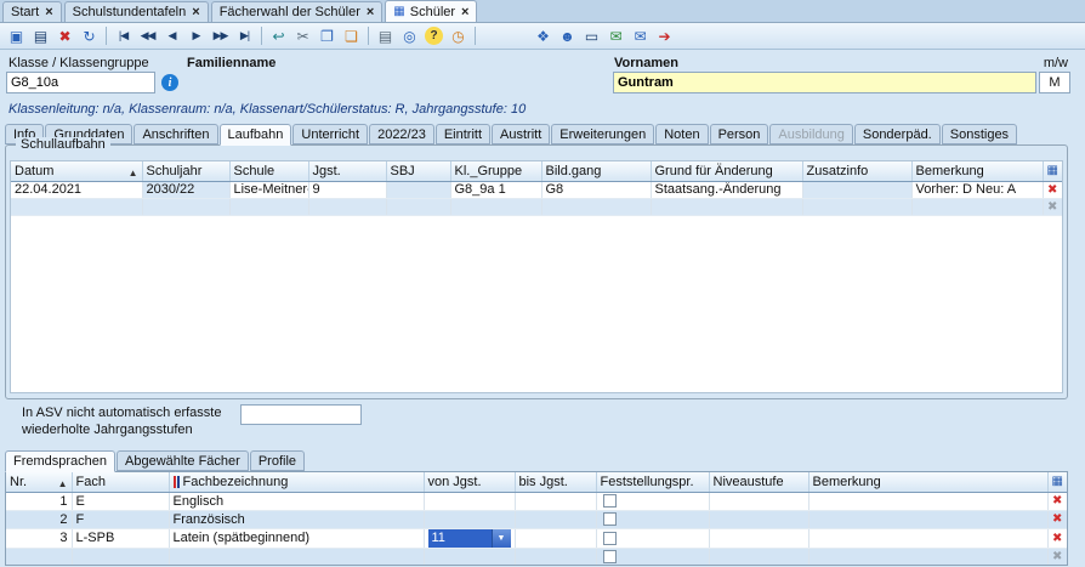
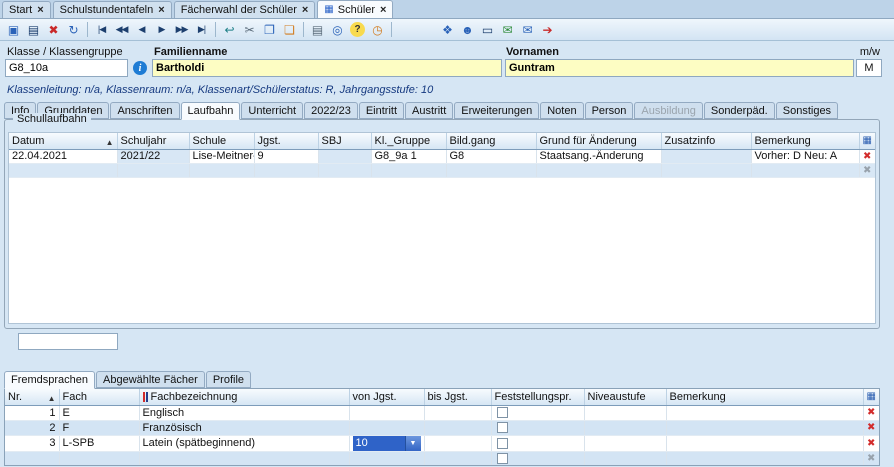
  Start
  ×
  Schulstundentafeln
  ×
  Fächerwahl der Schüler
  ×
  ▦
  Schüler
  ×
  ▣
  ▤
  ✖
  ↻
  |◀
  ◀◀
  ◀
  ▶
  ▶▶
  ▶|
  ↩
  ✂
  ❐
  ❏
  ▤
  ◎
  ?
  ◷
  ❖
  ☻
  ▭
  ✉
  ✉
  ➔
  Klasse / Klassengruppe
  G8_10a
  i
  Familienname
+ Bartholdi
  Vornamen
  Guntram
  m/w
  M
  Klassenleitung: n/a, Klassenraum: n/a, Klassenart/Schülerstatus: R, Jahrgangsstufe: 10
  Info
  Grunddaten
  Anschriften
  Laufbahn
  Unterricht
  2022/23
  Eintritt
  Austritt
  Erweiterungen
  Noten
  Person
  Ausbildung
  Sonderpäd.
  Sonstiges
  Schullaufbahn
  Datum ▲	Schuljahr	Schule	Jgst.	SBJ	Kl._Gruppe	Bild.gang	Grund für Änderung	Zusatzinfo	Bemerkung	▦
- 22.04.2021	2030/22	Lise-Meitner	9		G8_9a 1	G8	Staatsang.-Änderung		Vorher: D Neu: A	✖
+ 22.04.2021	2021/22	Lise-Meitner	9		G8_9a 1	G8	Staatsang.-Änderung		Vorher: D Neu: A	✖
  										✖
- In ASV nicht automatisch erfasste wiederholte Jahrgangsstufen
  Fremdsprachen
  Abgewählte Fächer
  Profile
  Nr. ▲	Fach	Fachbezeichnung	von Jgst.	bis Jgst.	Feststellungspr.	Niveaustufe	Bemerkung	▦
  1	E	Englisch						✖
  2	F	Französisch						✖
- 3	L-SPB	Latein (spätbeginnend)	11					✖
+ 3	L-SPB	Latein (spätbeginnend)	10					✖
  								✖
